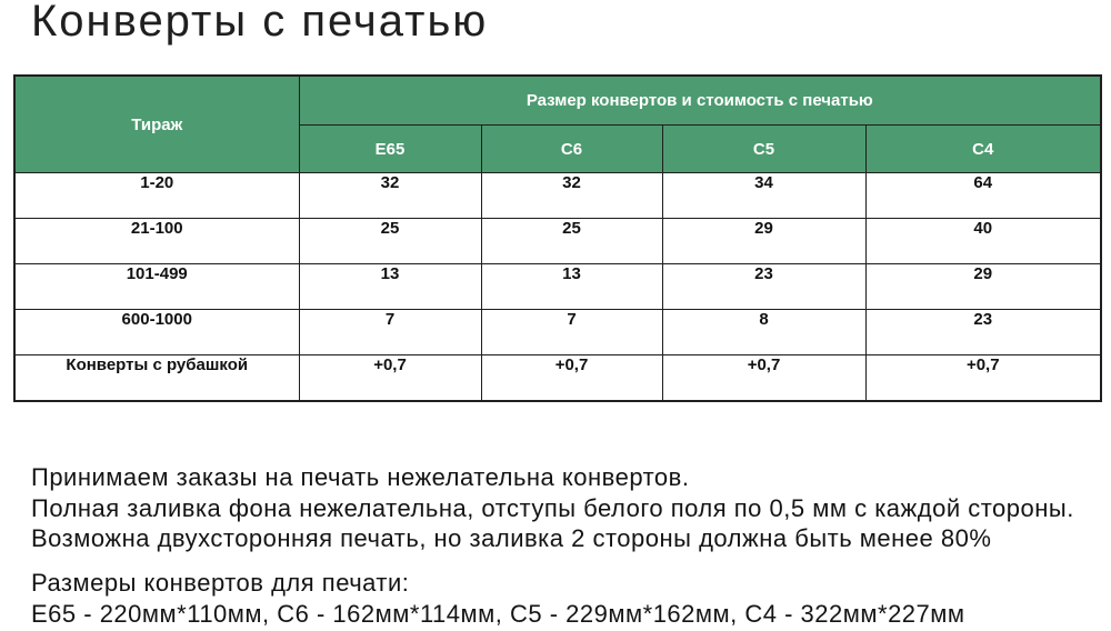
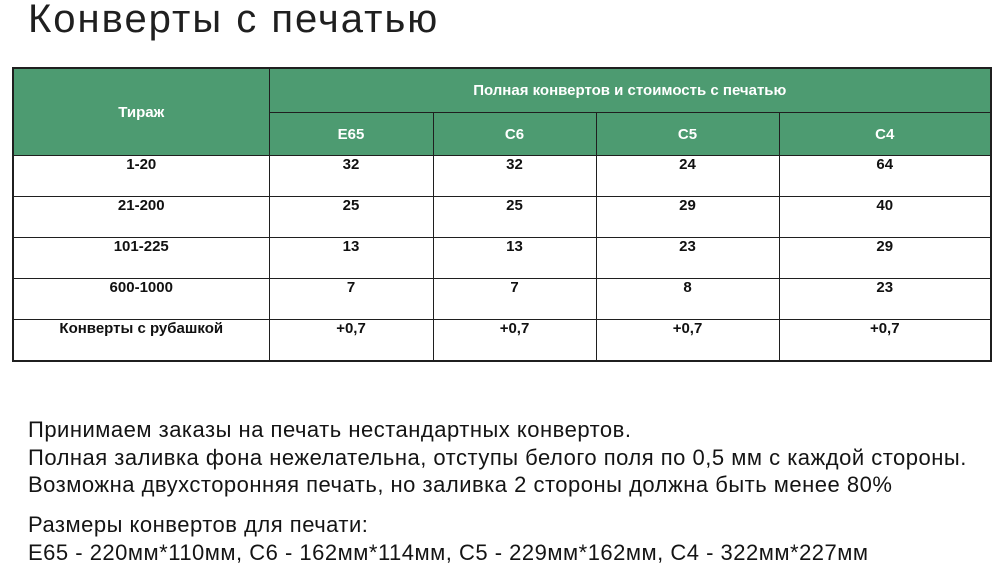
  Конверты с печатью
- Тираж	Размер конвертов и стоимость с печатью
+ Тираж	Полная конвертов и стоимость с печатью
  E65	C6	C5	C4
- 1-20	32	32	34	64
+ 1-20	32	32	24	64
- 21-100	25	25	29	40
+ 21-200	25	25	29	40
- 101-499	13	13	23	29
+ 101-225	13	13	23	29
  600-1000	7	7	8	23
  Конверты с рубашкой	+0,7	+0,7	+0,7	+0,7
- Принимаем заказы на печать нежелательна конвертов.
+ Принимаем заказы на печать нестандартных конвертов.
  Полная заливка фона нежелательна, отступы белого поля по 0,5 мм с каждой стороны.
  Возможна двухсторонняя печать, но заливка 2 стороны должна быть менее 80%
  Размеры конвертов для печати:
  Е65 - 220мм*110мм, С6 - 162мм*114мм, С5 - 229мм*162мм, С4 - 322мм*227мм
